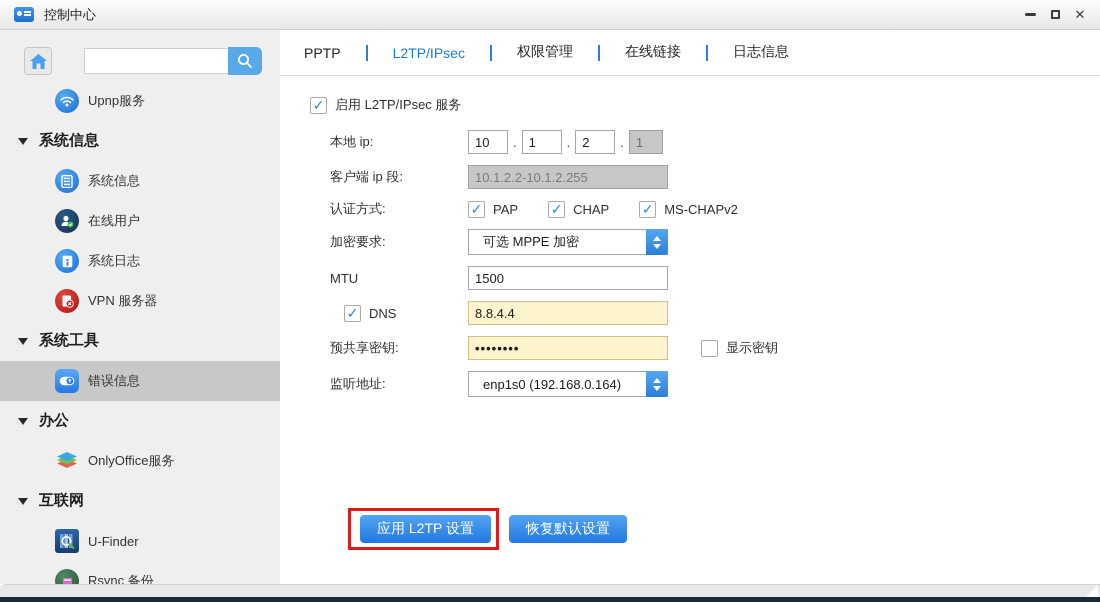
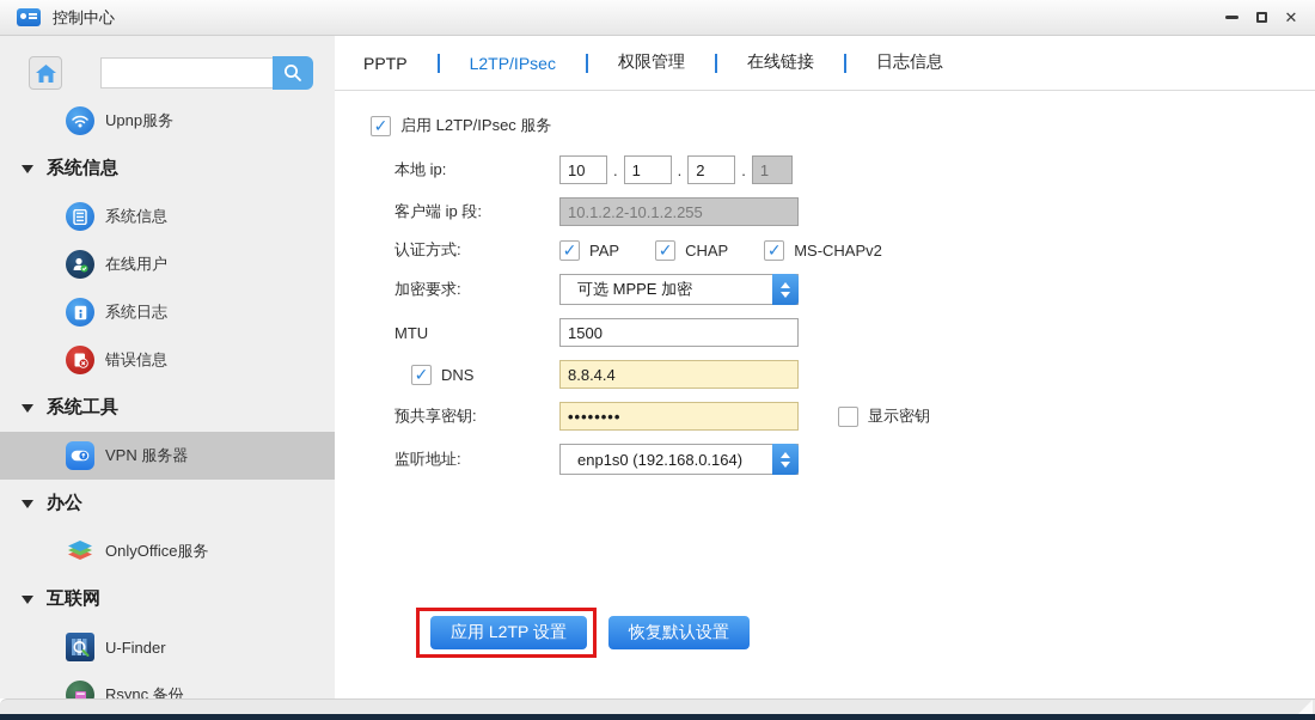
  控制中心
  ✕
  Upnp服务
  系统信息
  系统信息
  在线用户
  系统日志
- VPN 服务器
+ 错误信息
  系统工具
- 错误信息
+ VPN 服务器
  办公
  OnlyOffice服务
  互联网
  U-Finder
  Rsync 备份
  PPTP
  L2TP/IPsec
  权限管理
  在线链接
  日志信息
  启用 L2TP/IPsec 服务
  本地 ip:
  10
  .
  1
  .
  2
  .
  1
  客户端 ip 段:
  10.1.2.2-10.1.2.255
  认证方式:
  PAP
  CHAP
  MS-CHAPv2
  加密要求:
  可选 MPPE 加密
  MTU
  1500
  DNS
  8.8.4.4
  预共享密钥:
  ••••••••
  显示密钥
  监听地址:
  enp1s0 (192.168.0.164)
  应用 L2TP 设置
  恢复默认设置
